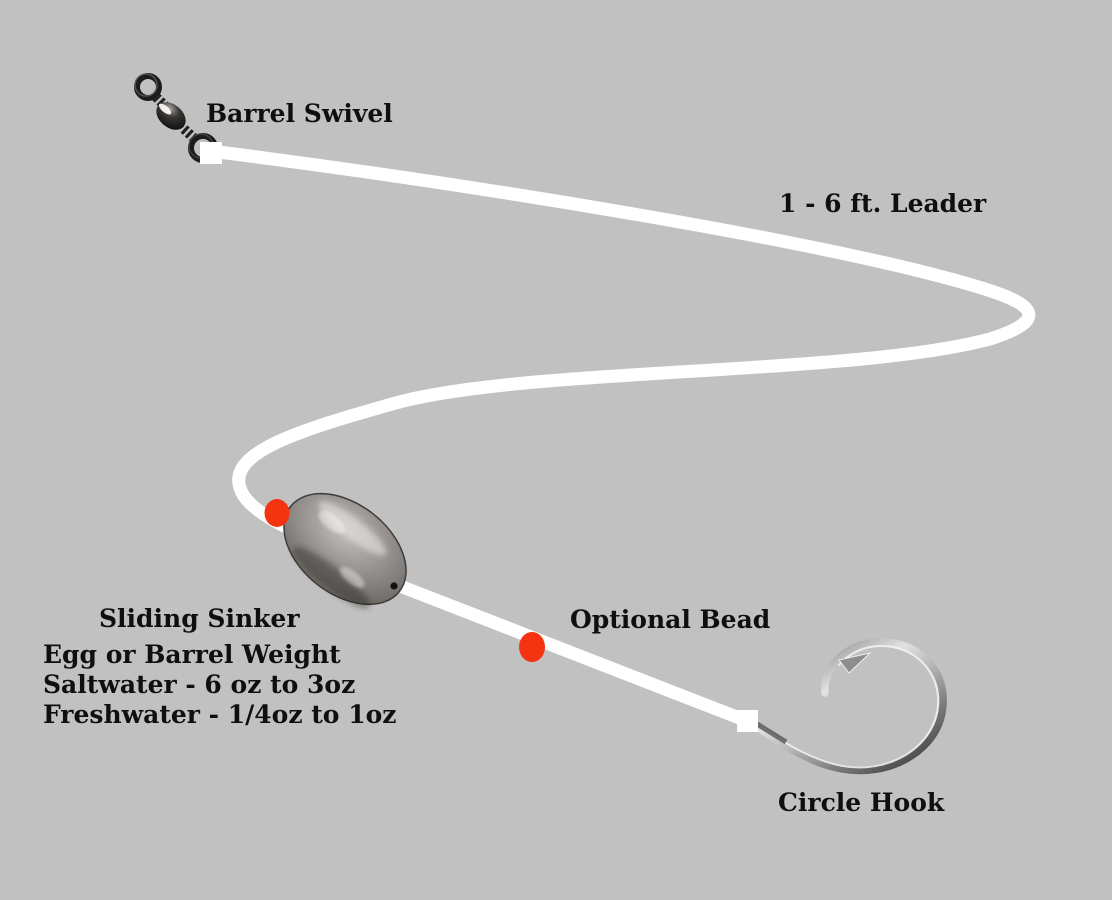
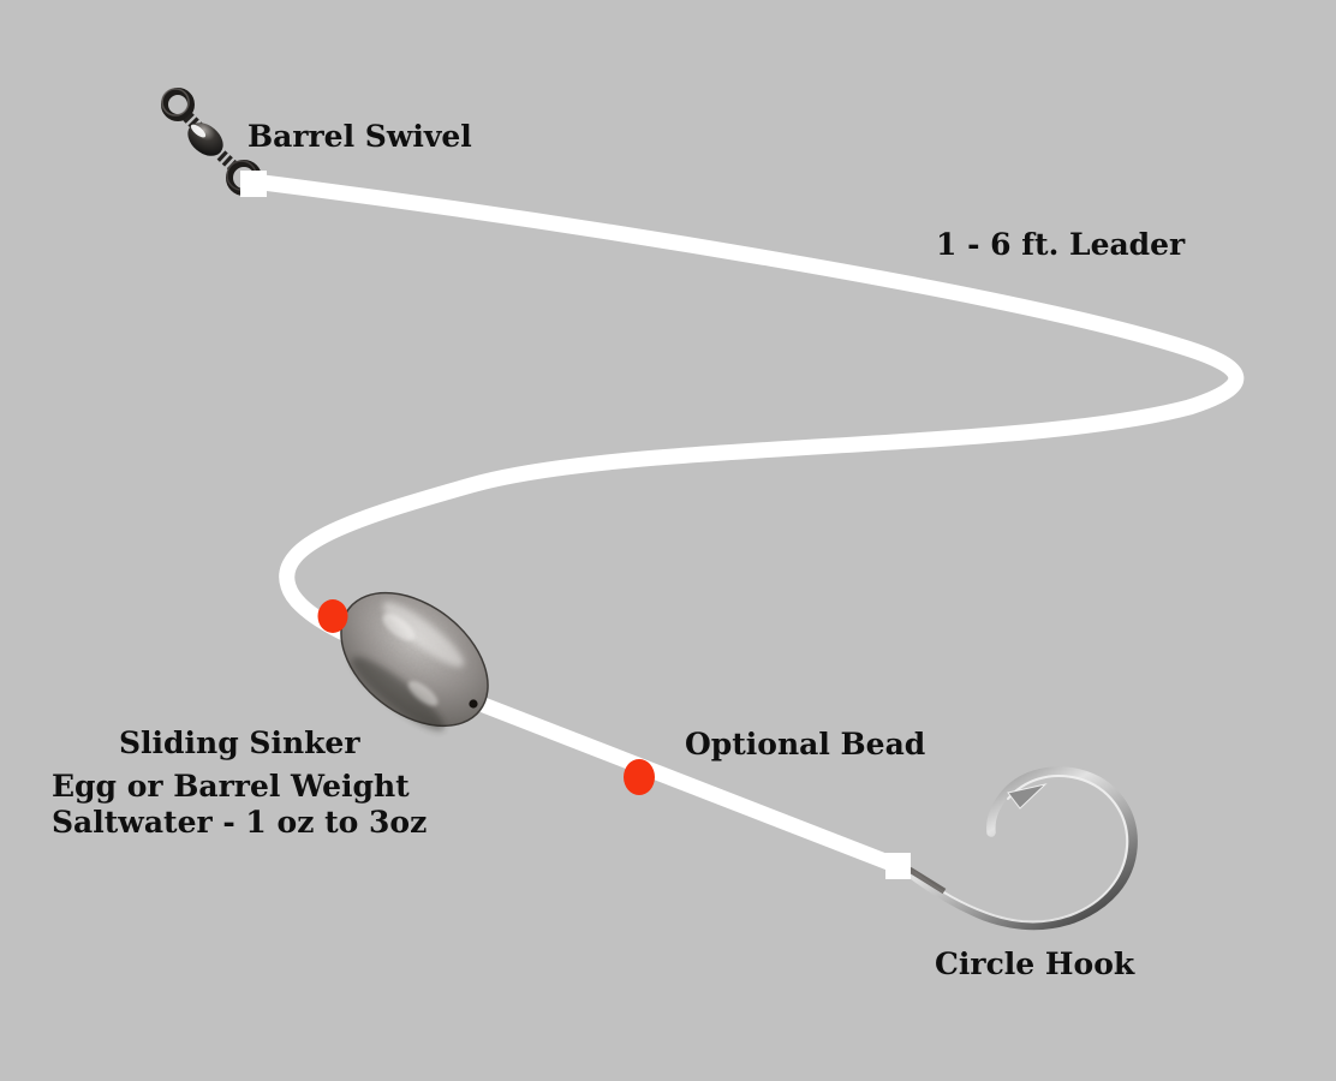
  Barrel Swivel
  1 - 6 ft. Leader
  Sliding Sinker
  Egg or Barrel Weight
- Saltwater - 6 oz to 3oz
+ Saltwater - 1 oz to 3oz
- Freshwater - 1/4oz to 1oz
  Optional Bead
  Circle Hook
